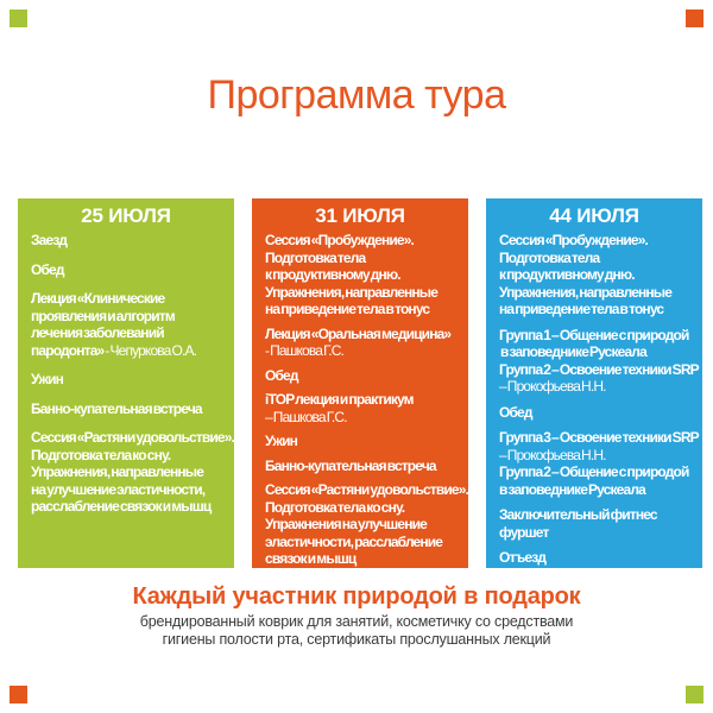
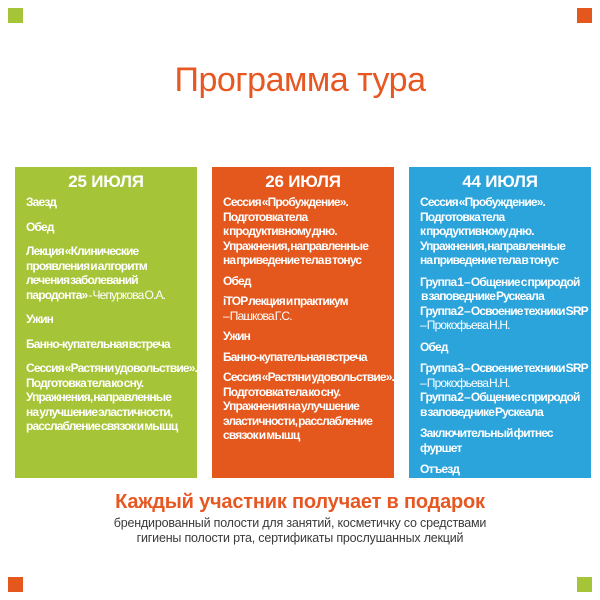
  Программа тура
  25 ИЮЛЯ
  Заезд
  Обед
  Лекция «Клинические
  проявления и алгоритм
  лечения заболеваний
  пародонта» - Чепуркова О.А.
  Ужин
  Банно-купательная встреча
  Сессия «Растяни удовольствие».
  Подготовка тела ко сну.
  Упражнения, направленные
  на улучшение эластичности,
  расслабление связок и мышц
- 31 ИЮЛЯ
+ 26 ИЮЛЯ
  Сессия «Пробуждение».
  Подготовка тела
  к продуктивному дню.
  Упражнения, направленные
  на приведение тела в тонус
- Лекция «Оральная медицина»
- - Пашкова Г.С.
  Обед
  iTOP лекция и практикум
  – Пашкова Г.С.
  Ужин
  Банно-купательная встреча
  Сессия «Растяни удовольствие».
  Подготовка тела ко сну.
  Упражнения на улучшение
  эластичности, расслабление
  связок и мышц
  44 ИЮЛЯ
  Сессия «Пробуждение».
  Подготовка тела
  к продуктивному дню.
  Упражнения, направленные
  на приведение тела в тонус
  Группа 1 – Общение с природой
  в заповеднике Рускеала
  Группа 2 – Освоение техники SRP
  – Прокофьева Н.Н.
  Обед
  Группа 3 – Освоение техники SRP
  – Прокофьева Н.Н.
  Группа 2 – Общение с природой
  в заповеднике Рускеала
  Заключительный фитнес фуршет
  Отъезд
- Каждый участник природой в подарок
+ Каждый участник получает в подарок
- брендированный коврик для занятий, косметичку со средствами гигиены полости рта, сертификаты прослушанных лекций
+ брендированный полости для занятий, косметичку со средствами гигиены полости рта, сертификаты прослушанных лекций
